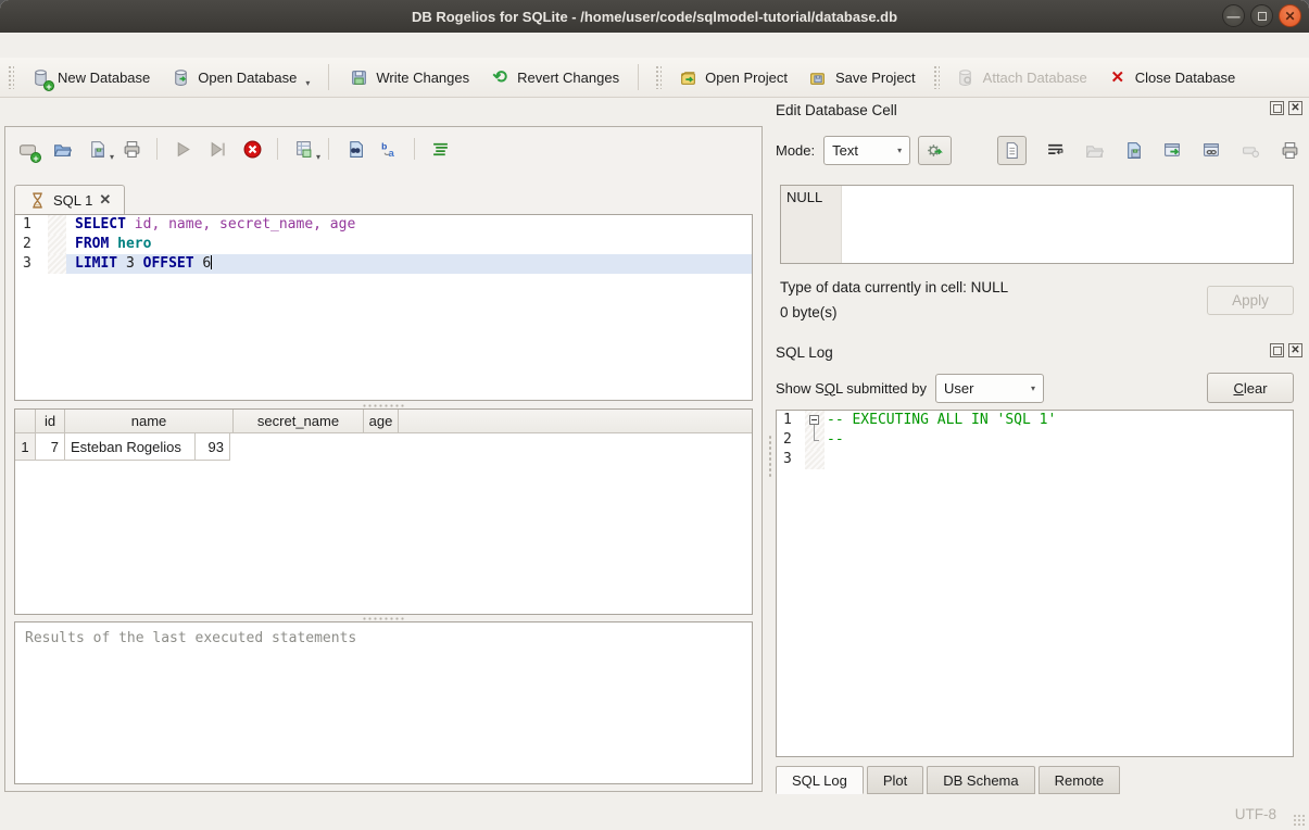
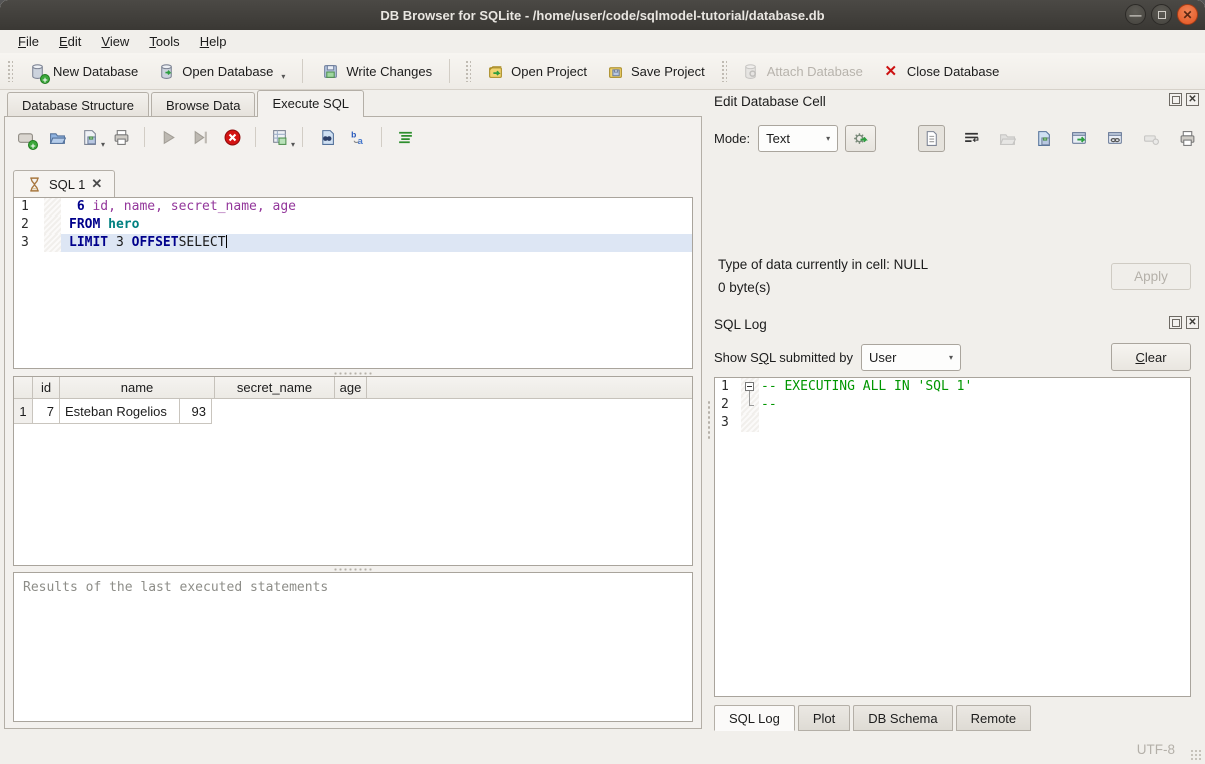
- DB Rogelios for SQLite - /home/user/code/sqlmodel-tutorial/database.db
+ DB Browser for SQLite - /home/user/code/sqlmodel-tutorial/database.db
  —
  ✕
+ File
+ Edit
+ View
+ Tools
+ Help
  +
  New Database
  Open Database
  ▾
  Write Changes
- ⟲
- Revert Changes
  Open Project
  Save Project
  Attach Database
  ✕
  Close Database
+ Database Structure
+ Browse Data
+ Execute SQL
  +
  ▾
  ▾
  b
  a
  SQL 1
  ✕
  1
- SELECT id, name, secret_name, age
+ 6 id, name, secret_name, age
  2
  FROM hero
  3
- LIMIT 3 OFFSET 6
+ LIMIT 3 OFFSETSELECT
  id
  name
  secret_name
  age
  1
  7
  Esteban Rogelios
  93
  Results of the last executed statements
  Edit Database Cell
  ✕
  Mode:
  Text
  ▾
- NULL
  Type of data currently in cell: NULL
  0 byte(s)
  Apply
  SQL Log
  ✕
  Show SQL submitted by
  User
  ▾
  Clear
  1
  -- EXECUTING ALL IN 'SQL 1'
  2
  --
  3
  SQL Log
  Plot
  DB Schema
  Remote
  UTF-8
